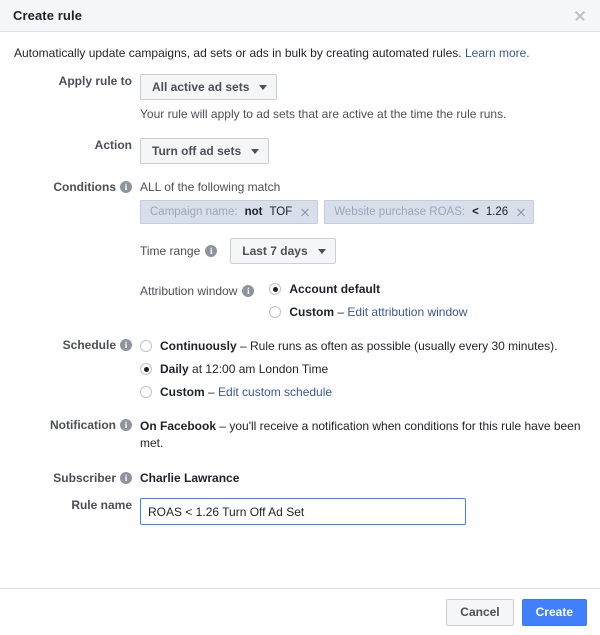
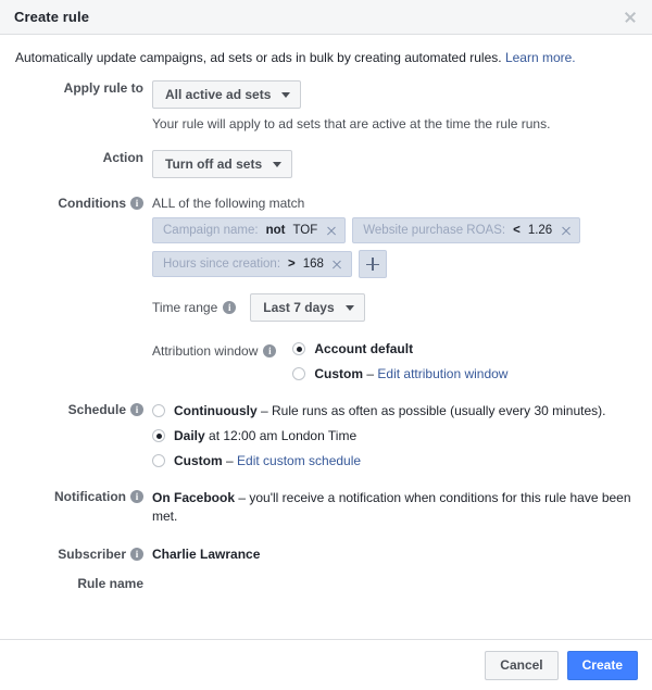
  Create rule
  Automatically update campaigns, ad sets or ads in bulk by creating automated rules. Learn more.
  Apply rule to
  All active ad sets
  Your rule will apply to ad sets that are active at the time the rule runs.
  Action
  Turn off ad sets
  Conditions
  i
  ALL of the following match
  Campaign name:
  not
  TOF
  Website purchase ROAS:
  <
  1.26
+ Hours since creation:
+ >
+ 168
  Time range
  i
  Last 7 days
  Attribution window
  i
  Account default
  Custom – Edit attribution window
  Schedule
  i
  Continuously – Rule runs as often as possible (usually every 30 minutes).
  Daily at 12:00 am London Time
  Custom – Edit custom schedule
  Notification
  i
  On Facebook – you'll receive a notification when conditions for this rule have been met.
  Subscriber
  i
  Charlie Lawrance
  Rule name
- ROAS < 1.26 Turn Off Ad Set
  Cancel
  Create
